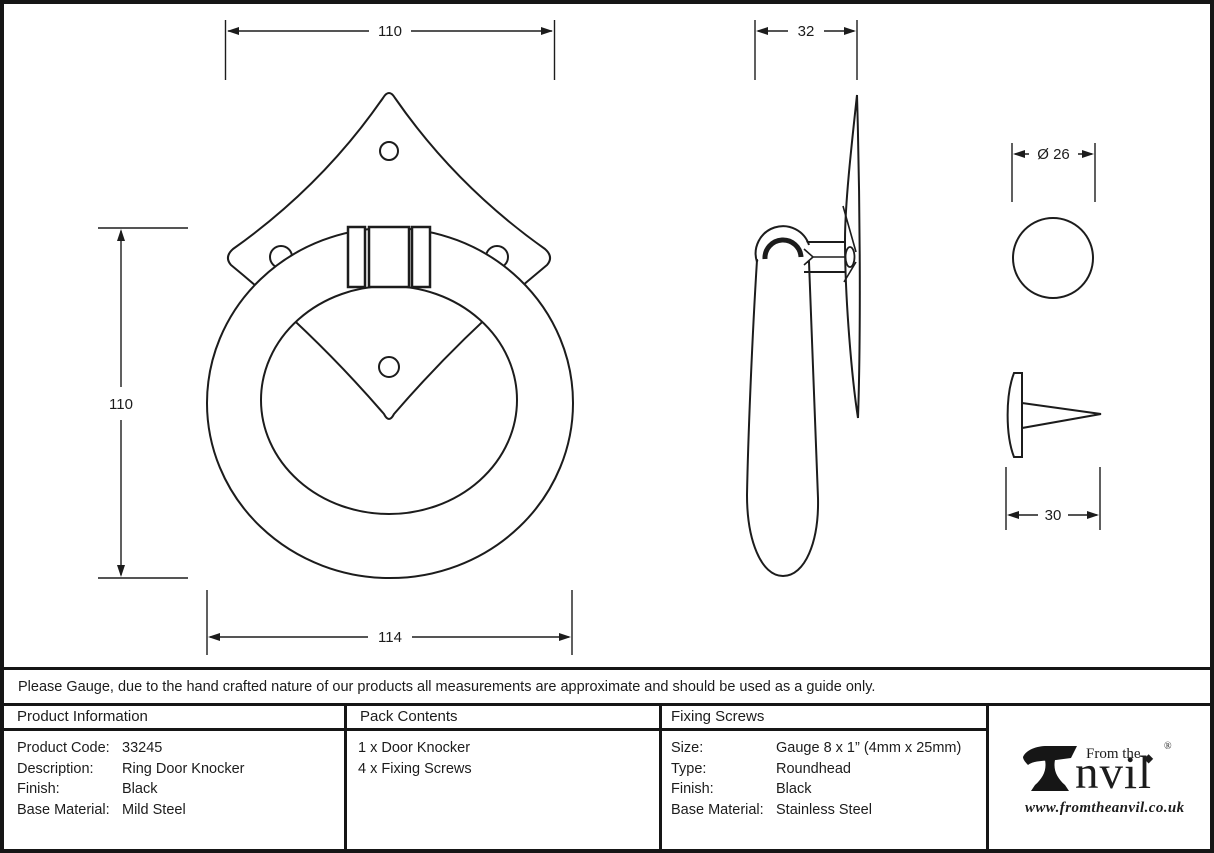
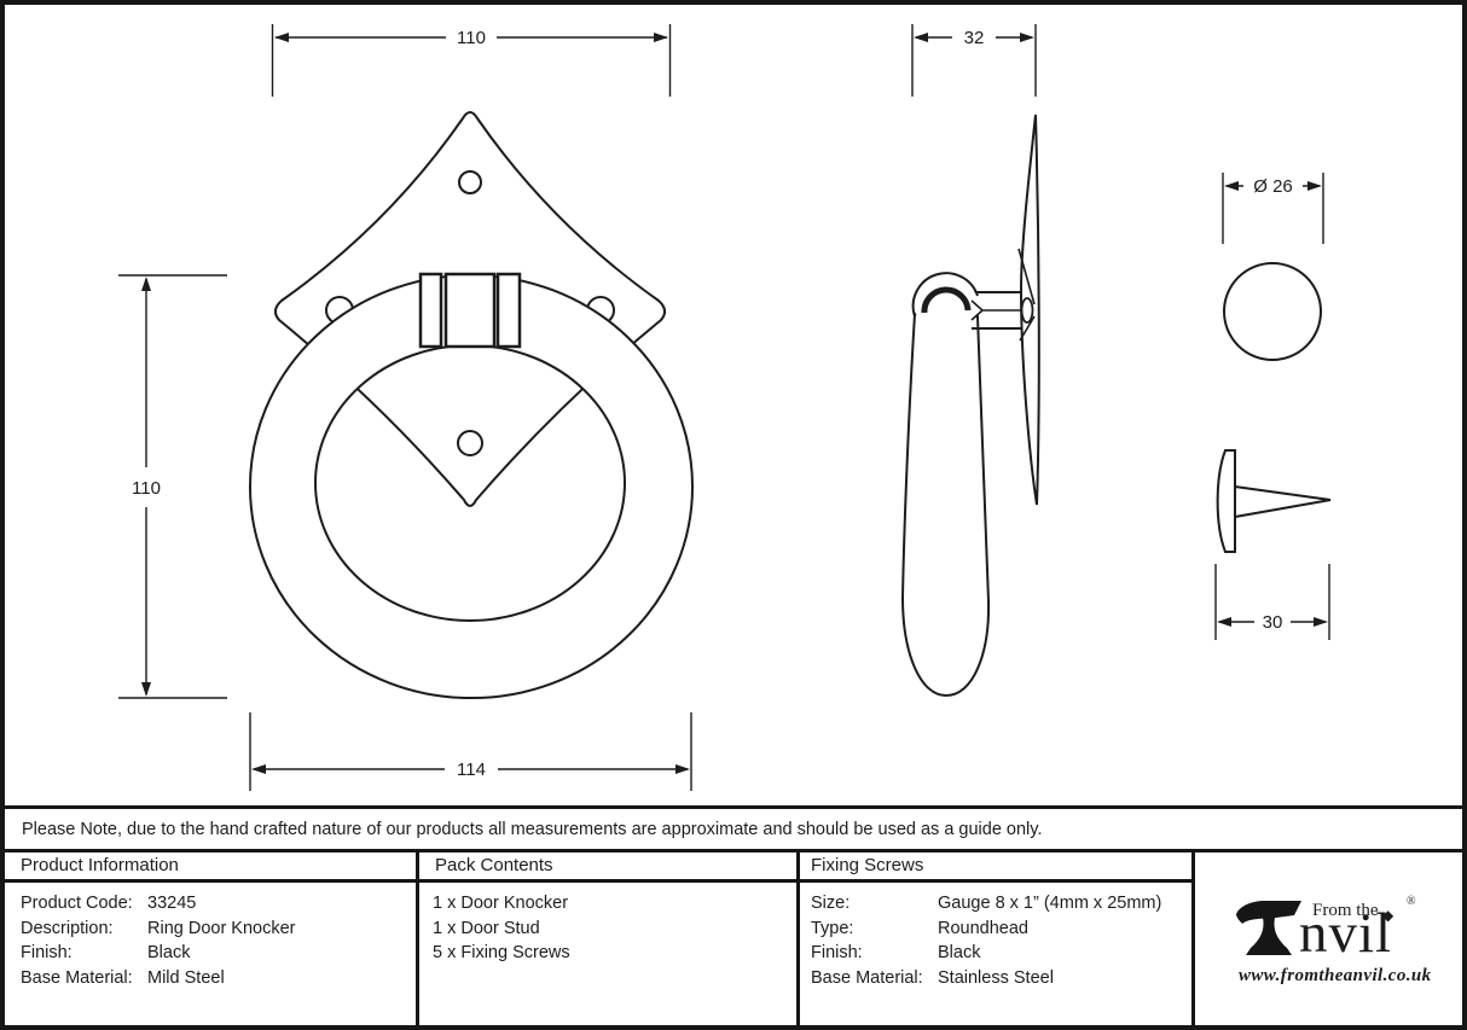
  110
  110
  114
  32
  Ø 26
  30
- Please Gauge, due to the hand crafted nature of our products all measurements are approximate and should be used as a guide only.
+ Please Note, due to the hand crafted nature of our products all measurements are approximate and should be used as a guide only.
  Product Information
  Product Code:
  33245
  Description:
  Ring Door Knocker
  Finish:
  Black
  Base Material:
  Mild Steel
  Pack Contents
  1 x Door Knocker
+ 1 x Door Stud
- 4 x Fixing Screws
+ 5 x Fixing Screws
  Fixing Screws
  Size:
  Gauge 8 x 1” (4mm x 25mm)
  Type:
  Roundhead
  Finish:
  Black
  Base Material:
  Stainless Steel
  From the
  nvil
  ◆
  ®
  www.fromtheanvil.co.uk
